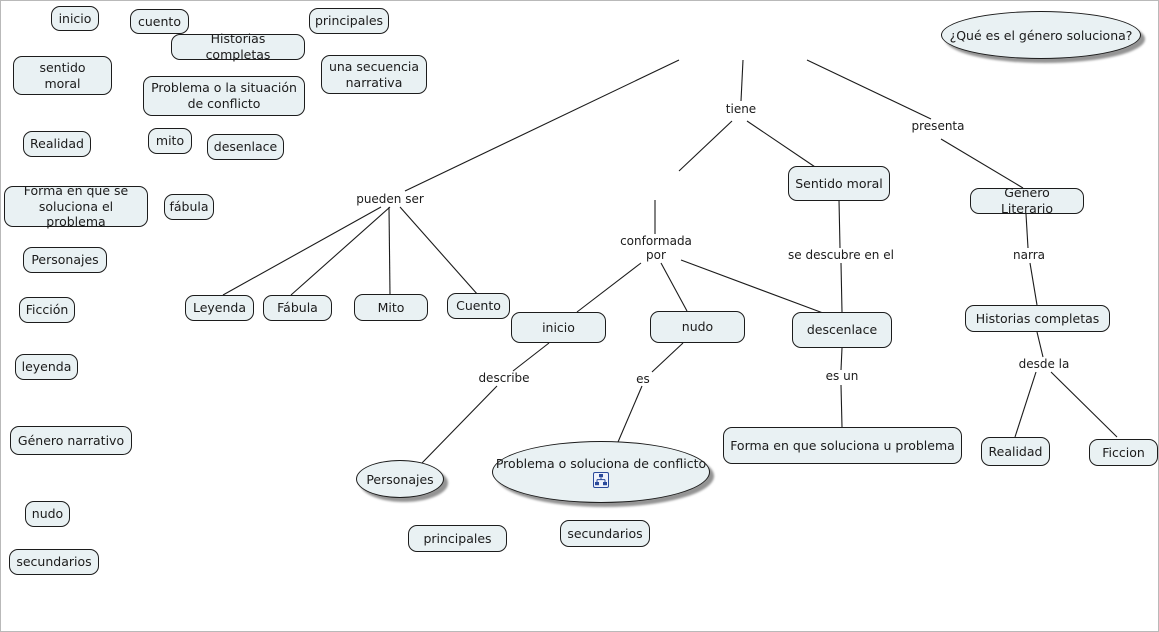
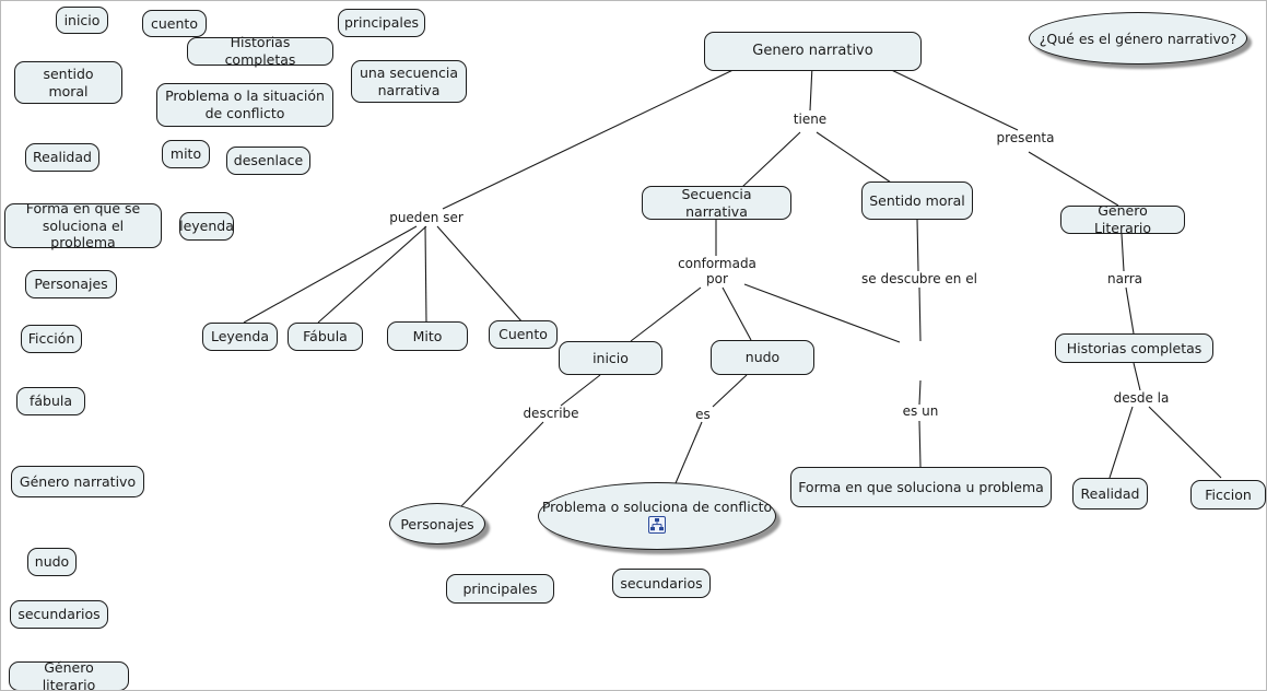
  inicio
  cuento
  principales
  Historias completas
  sentido moral
  una secuencia
  narrativa
  Problema o la situación
  de conflicto
  Realidad
  mito
  desenlace
  Forma en que se
  soluciona el problema
- fábula
+ leyenda
  Personajes
  Ficción
- leyenda
+ fábula
  Género narrativo
  nudo
  secundarios
+ Género literario
+ Genero narrativo
+ Secuencia narrativa
  Sentido moral
  Genero Literario
  Leyenda
  Fábula
  Mito
  Cuento
  inicio
  nudo
- descenlace
  Historias completas
  Forma en que soluciona u problema
  Realidad
  Ficcion
  principales
  secundarios
- ¿Qué es el género soluciona?
+ ¿Qué es el género narrativo?
  Personajes
  Problema o soluciona de conflicto
  pueden ser
  tiene
  presenta
  conformada
  por
  se descubre en el
  narra
  describe
  es
  es un
  desde la
